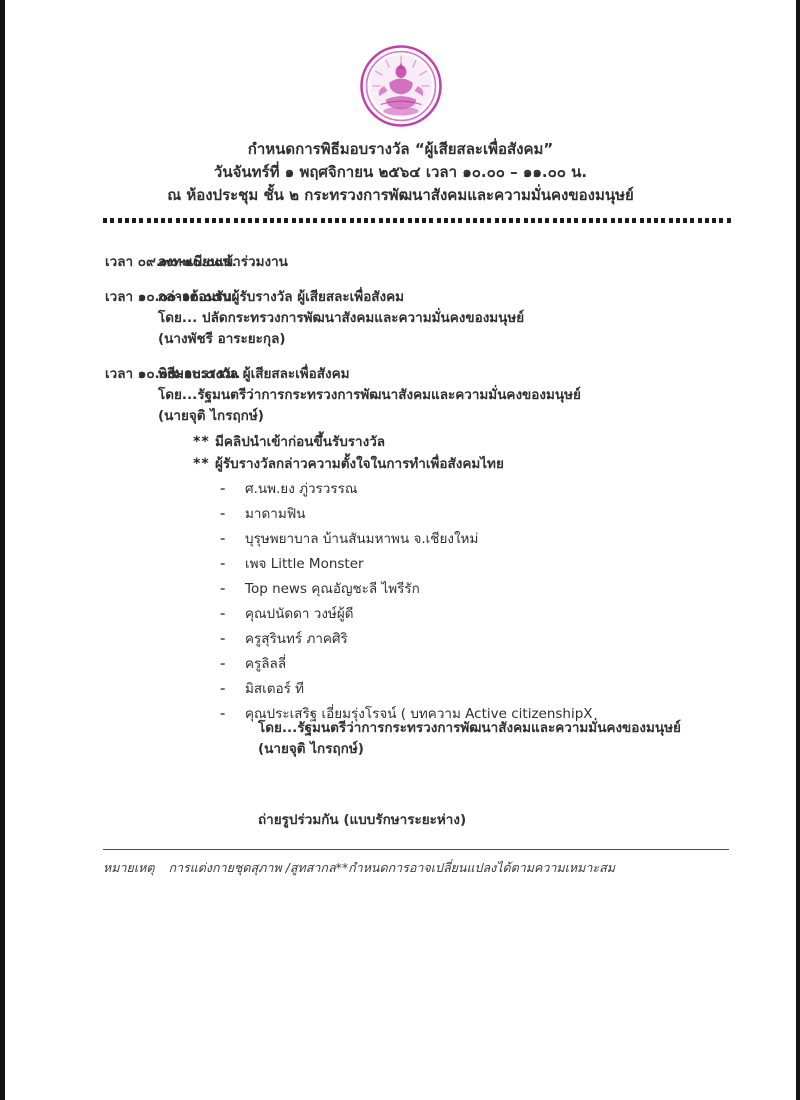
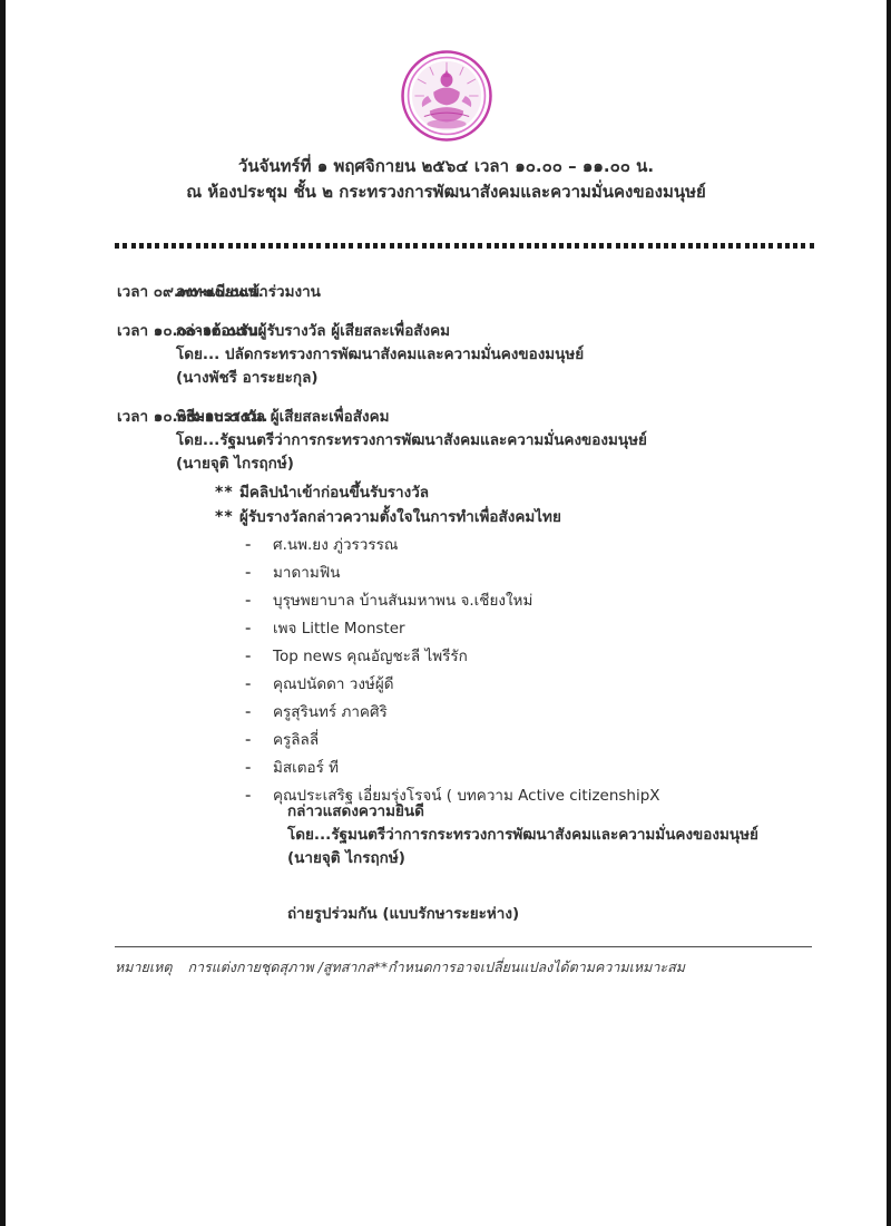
- กำหนดการพิธีมอบรางวัล “ผู้เสียสละเพื่อสังคม”
  วันจันทร์ที่ ๑ พฤศจิกายน ๒๕๖๔ เวลา ๑๐.๐๐ – ๑๑.๐๐ น.
  ณ ห้องประชุม ชั้น ๒ กระทรวงการพัฒนาสังคมและความมั่นคงของมนุษย์
  เวลา ๐๙.๓๐-๑๐.๐๐น.
  ลงทะเบียนเข้าร่วมงาน
  เวลา ๑๐.๐๐-๑๐.๐๕น.
  กล่าวต้อนรับผู้รับรางวัล ผู้เสียสละเพื่อสังคม
  โดย... ปลัดกระทรวงการพัฒนาสังคมและความมั่นคงของมนุษย์
  (นางพัชรี อาระยะกุล)
  เวลา ๑๐.๐๕-๑๐.๔๕น.
  พิธีมอบรางวัล ผู้เสียสละเพื่อสังคม
  โดย...รัฐมนตรีว่าการกระทรวงการพัฒนาสังคมและความมั่นคงของมนุษย์
  (นายจุติ ไกรฤกษ์)
  **
  มีคลิปนำเข้าก่อนขึ้นรับรางวัล
  **
  ผู้รับรางวัลกล่าวความตั้งใจในการทำเพื่อสังคมไทย
  -
  ศ.นพ.ยง ภู่วรวรรณ
  -
  มาดามฟิน
  -
  บุรุษพยาบาล บ้านสันมหาพน จ.เชียงใหม่
  -
  เพจ Little Monster
  -
  Top news คุณอัญชะลี ไพรีรัก
  -
  คุณปนัดดา วงษ์ผู้ดี
  -
  ครูสุรินทร์ ภาคศิริ
  -
  ครูลิลลี่
  -
  มิสเตอร์ ที
  -
  คุณประเสริฐ เอี่ยมรุ่งโรจน์ ( บทความ Active citizenshipX
+ กล่าวแสดงความยินดี
  โดย...รัฐมนตรีว่าการกระทรวงการพัฒนาสังคมและความมั่นคงของมนุษย์
  (นายจุติ ไกรฤกษ์)
  ถ่ายรูปร่วมกัน (แบบรักษาระยะห่าง)
  หมายเหตุ การแต่งกายชุดสุภาพ /สูทสากล**กำหนดการอาจเปลี่ยนแปลงได้ตามความเหมาะสม
